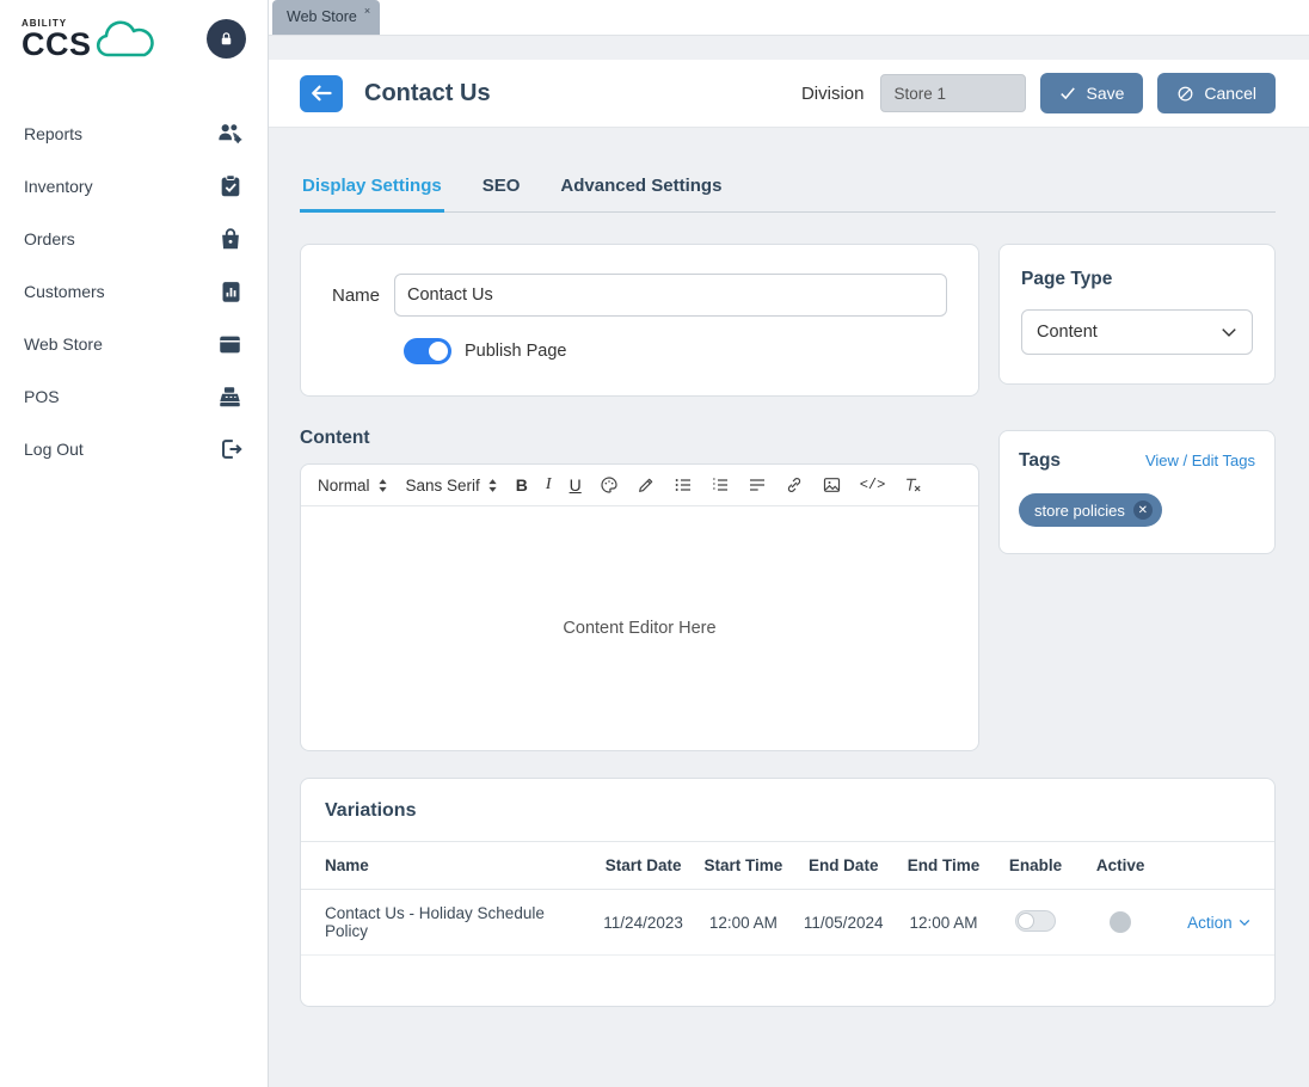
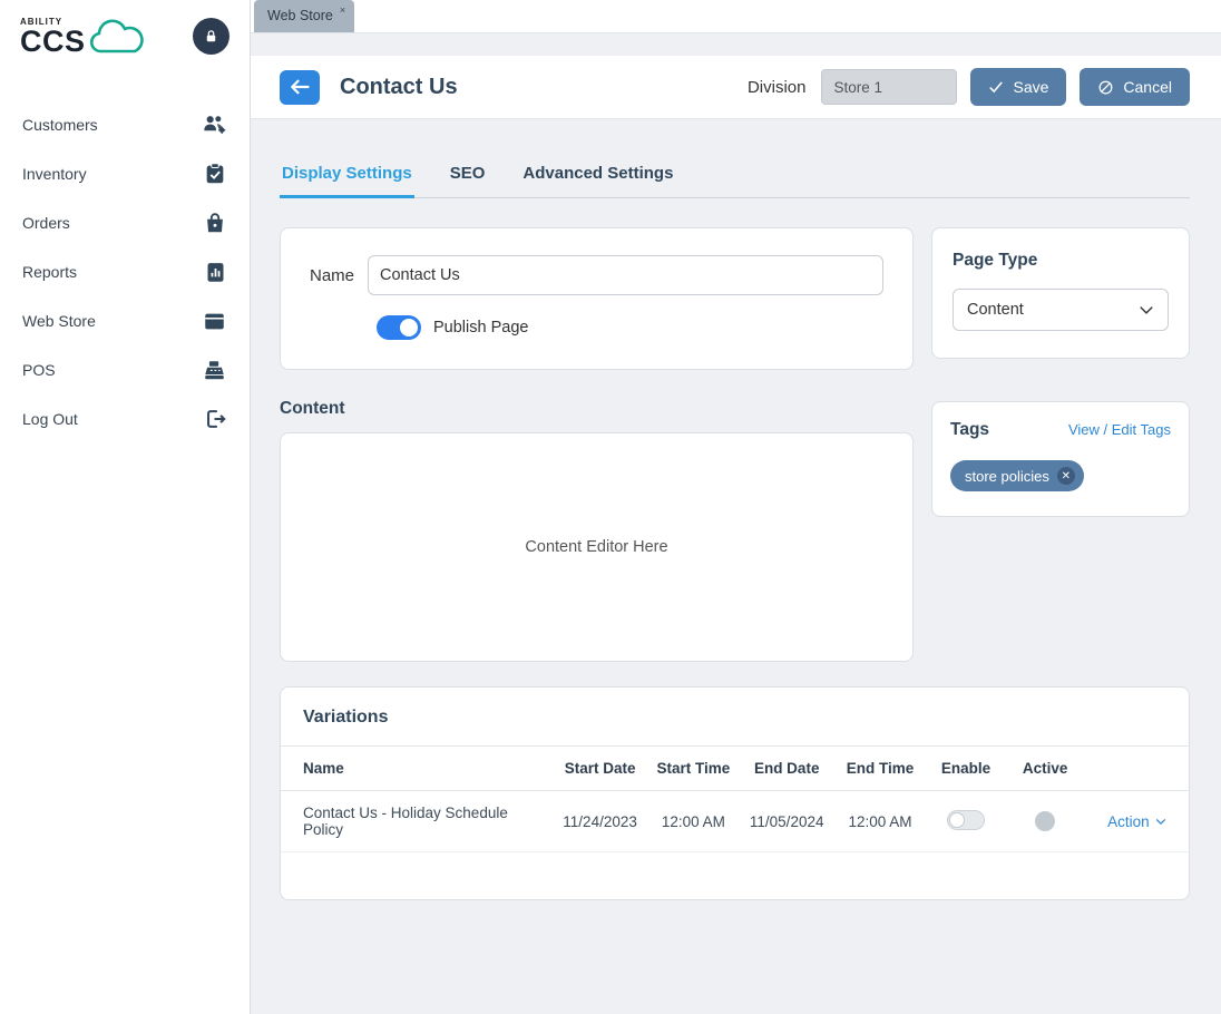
  ABILITY
  CCS
- Reports
+ Customers
  Inventory
  Orders
- Customers
+ Reports
  Web Store
  POS
  Log Out
  Web Store
  ×
  Contact Us
  Division
  Store 1
  Save
  Cancel
  Display Settings
  SEO
  Advanced Settings
  Name
  Contact Us
  Publish Page
  Content
- Normal
- Sans Serif
- B
- I
- U
- </>
  Content Editor Here
  Page Type
  Content
  Tags
  View / Edit Tags
  store policies
  ✕
  Variations
  Name	Start Date	Start Time	End Date	End Time	Enable	Active
  Contact Us - Holiday Schedule Policy	11/24/2023	12:00 AM	11/05/2024	12:00 AM			Action
